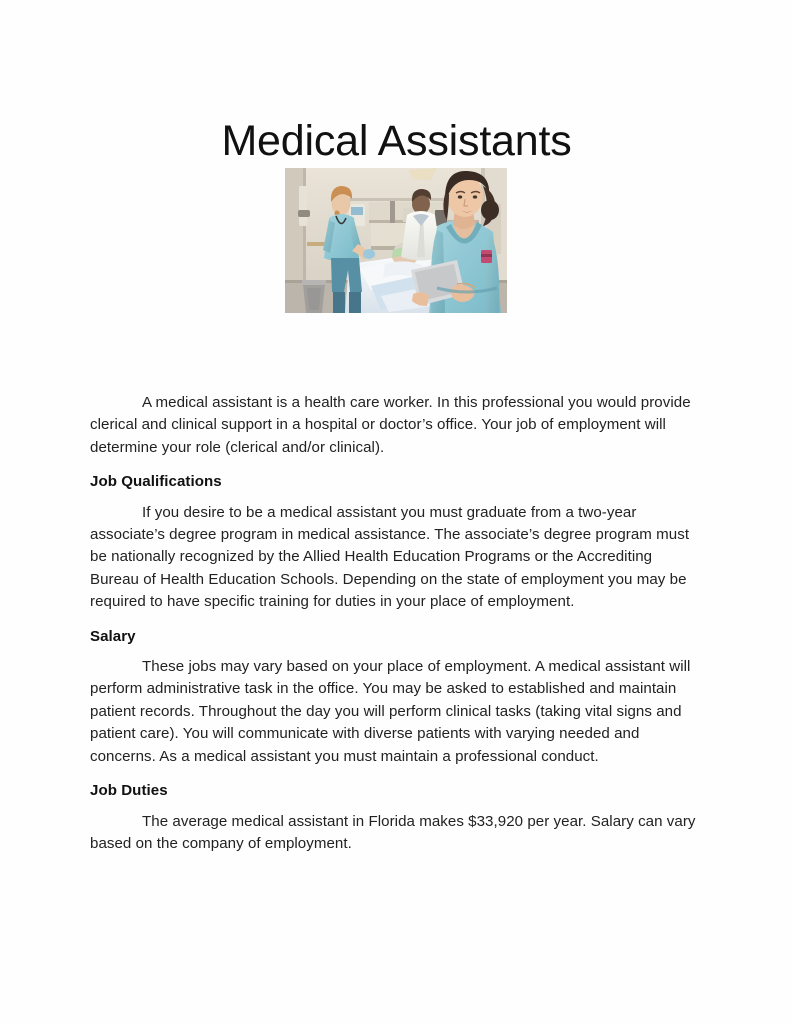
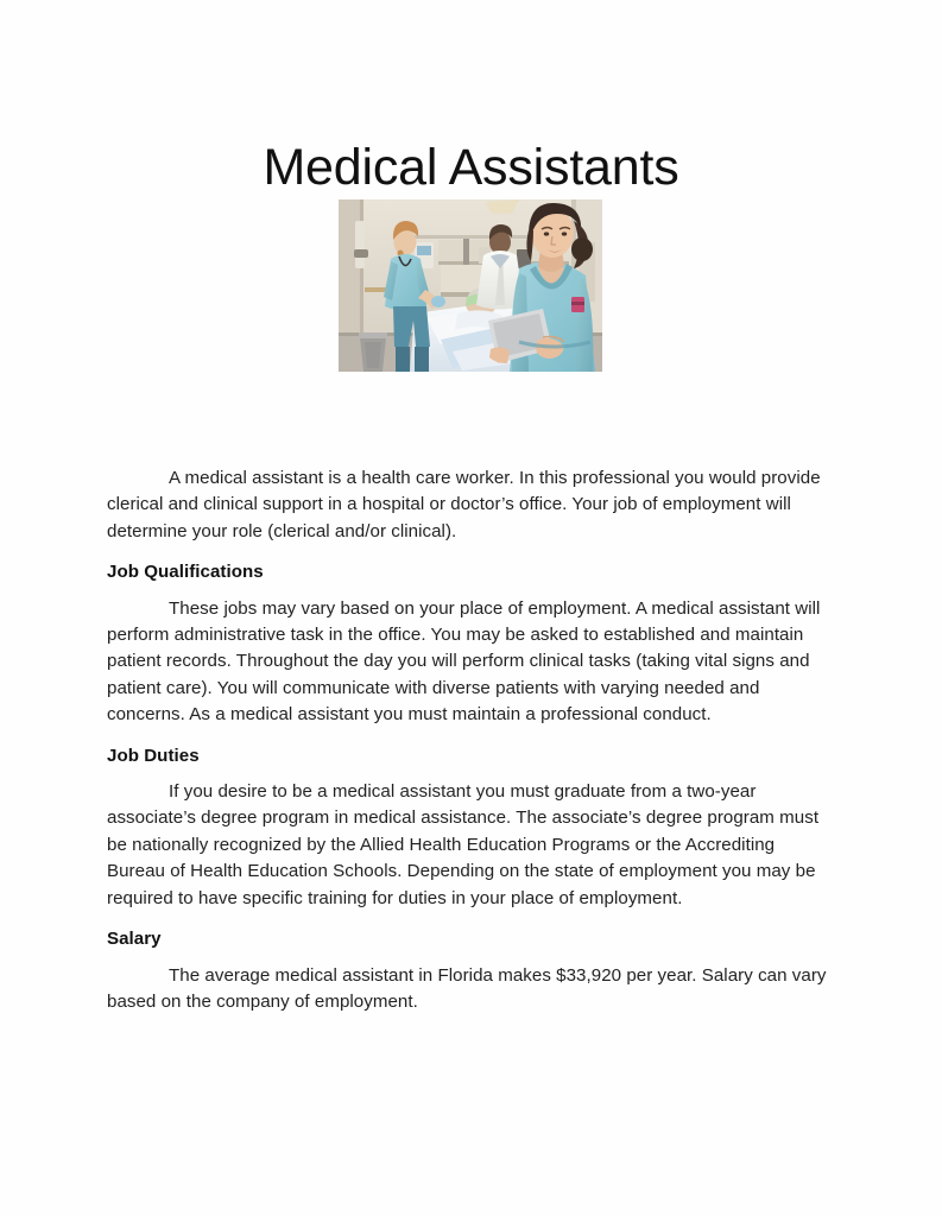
  Medical Assistants
  A medical assistant is a health care worker. In this professional you would provide clerical and clinical support in a hospital or doctor’s office. Your job of employment will determine your role (clerical and/or clinical).
  Job Qualifications
- If you desire to be a medical assistant you must graduate from a two-year associate’s degree program in medical assistance. The associate’s degree program must be nationally recognized by the Allied Health Education Programs or the Accrediting Bureau of Health Education Schools. Depending on the state of employment you may be required to have specific training for duties in your place of employment.
+ These jobs may vary based on your place of employment. A medical assistant will perform administrative task in the office. You may be asked to established and maintain patient records. Throughout the day you will perform clinical tasks (taking vital signs and patient care). You will communicate with diverse patients with varying needed and concerns. As a medical assistant you must maintain a professional conduct.
- Salary
+ Job Duties
- These jobs may vary based on your place of employment. A medical assistant will perform administrative task in the office. You may be asked to established and maintain patient records. Throughout the day you will perform clinical tasks (taking vital signs and patient care). You will communicate with diverse patients with varying needed and concerns. As a medical assistant you must maintain a professional conduct.
+ If you desire to be a medical assistant you must graduate from a two-year associate’s degree program in medical assistance. The associate’s degree program must be nationally recognized by the Allied Health Education Programs or the Accrediting Bureau of Health Education Schools. Depending on the state of employment you may be required to have specific training for duties in your place of employment.
- Job Duties
+ Salary
  The average medical assistant in Florida makes $33,920 per year. Salary can vary based on the company of employment.
